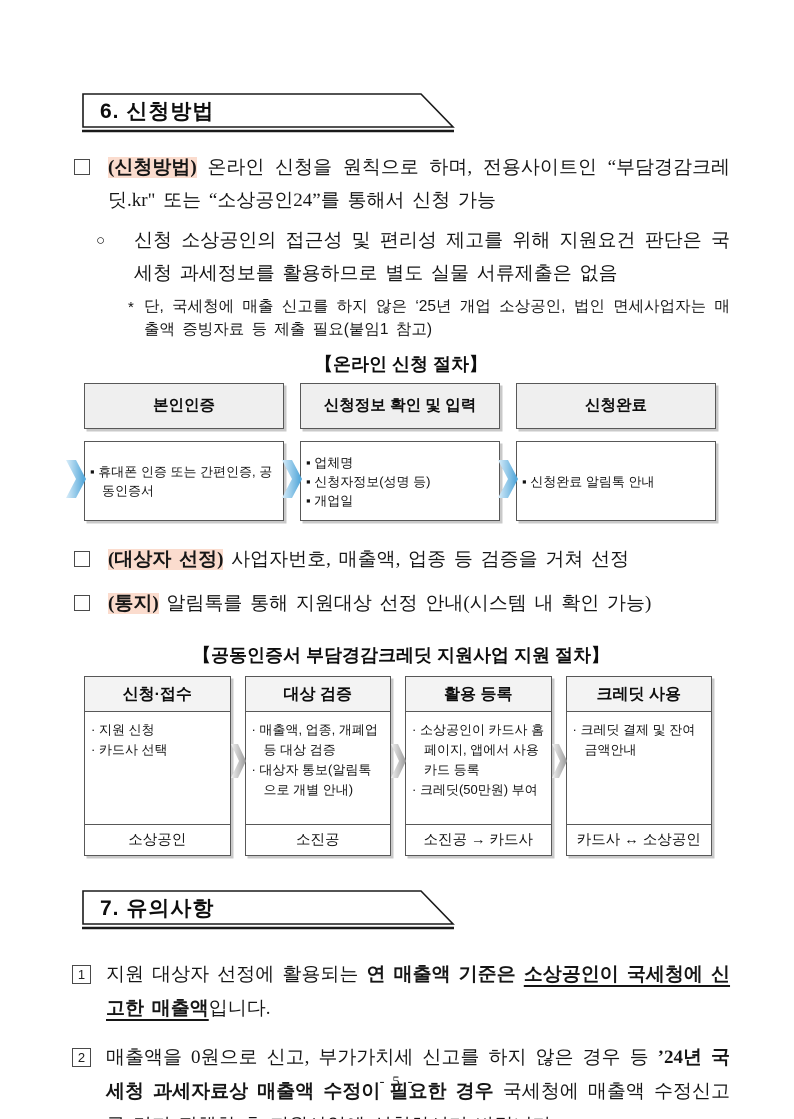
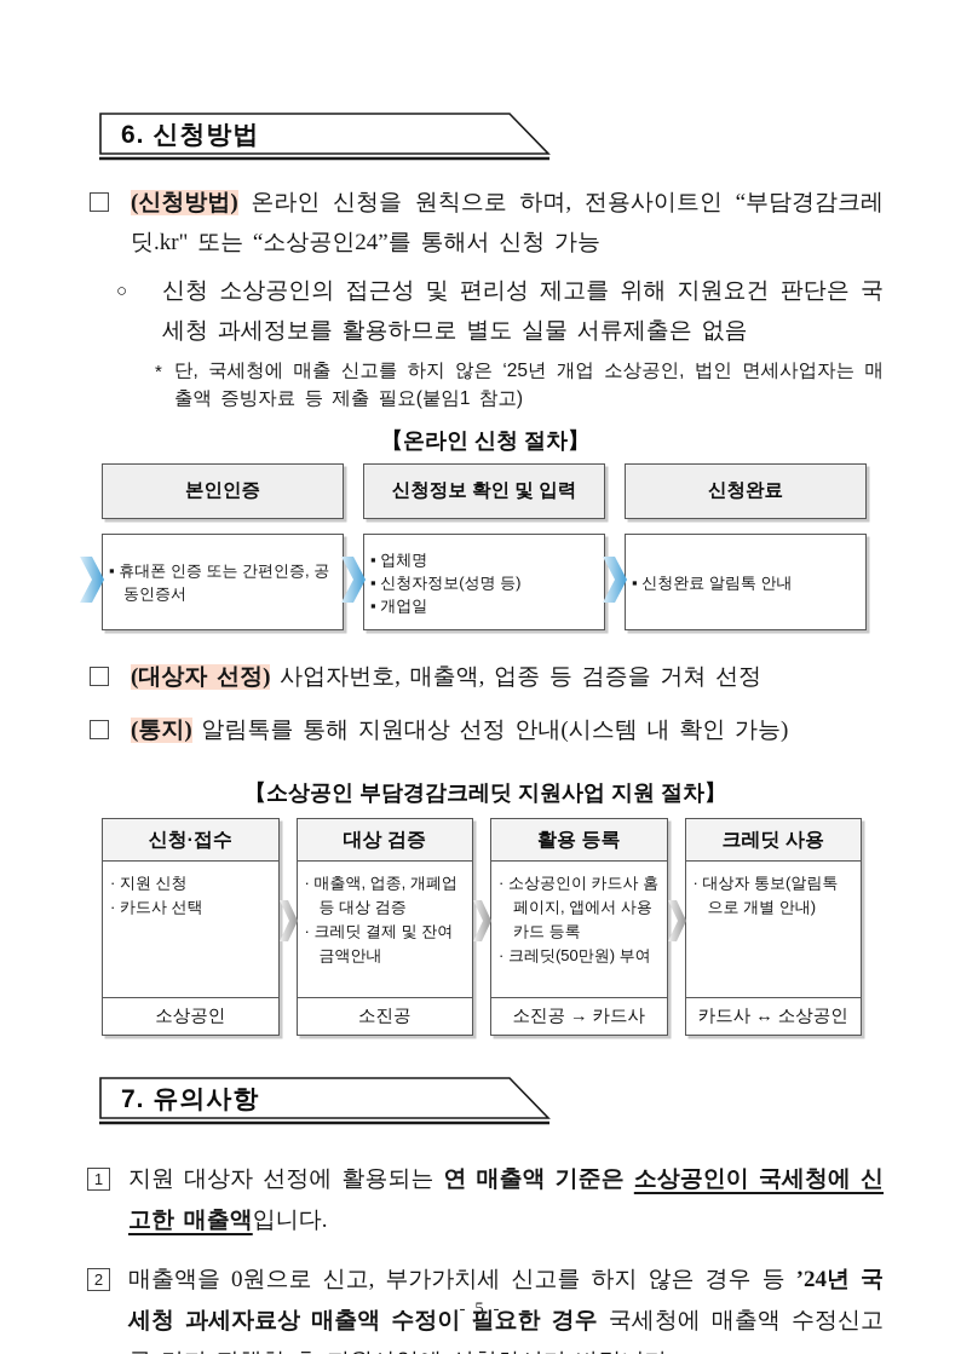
  6. 신청방법
  (신청방법) 온라인 신청을 원칙으로 하며, 전용사이트인 “부담경감크레딧.kr" 또는 “소상공인24”를 통해서 신청 가능
  ○
  신청 소상공인의 접근성 및 편리성 제고를 위해 지원요건 판단은 국세청 과세정보를 활용하므로 별도 실물 서류제출은 없음
  *
  단, 국세청에 매출 신고를 하지 않은 ‘25년 개업 소상공인, 법인 면세사업자는 매출액 증빙자료 등 제출 필요(붙임1 참고)
  【온라인 신청 절차】
  본인인증
  ▪ 휴대폰 인증 또는 간편인증, 공동인증서
  신청정보 확인 및 입력
  ▪ 업체명
  ▪ 신청자정보(성명 등)
  ▪ 개업일
  신청완료
  ▪ 신청완료 알림톡 안내
  (대상자 선정) 사업자번호, 매출액, 업종 등 검증을 거쳐 선정
  (통지) 알림톡를 통해 지원대상 선정 안내(시스템 내 확인 가능)
- 【공동인증서 부담경감크레딧 지원사업 지원 절차】
+ 【소상공인 부담경감크레딧 지원사업 지원 절차】
  신청·접수
  · 지원 신청
  · 카드사 선택
  소상공인
  대상 검증
  · 매출액, 업종, 개폐업 등 대상 검증
- · 대상자 통보(알림톡으로 개별 안내)
+ · 크레딧 결제 및 잔여 금액안내
  소진공
  활용 등록
  · 소상공인이 카드사 홈페이지, 앱에서 사용 카드 등록
  · 크레딧(50만원) 부여
  소진공 → 카드사
  크레딧 사용
- · 크레딧 결제 및 잔여 금액안내
+ · 대상자 통보(알림톡으로 개별 안내)
  카드사 ↔ 소상공인
  7. 유의사항
  1
  지원 대상자 선정에 활용되는 연 매출액 기준은 소상공인이 국세청에 신고한 매출액입니다.
  2
  매출액을 0원으로 신고, 부가가치세 신고를 하지 않은 경우 등 ’24년 국세청 과세자료상 매출액 수정이 필요한 경우 국세청에 매출액 수정신고
  - 5 -
